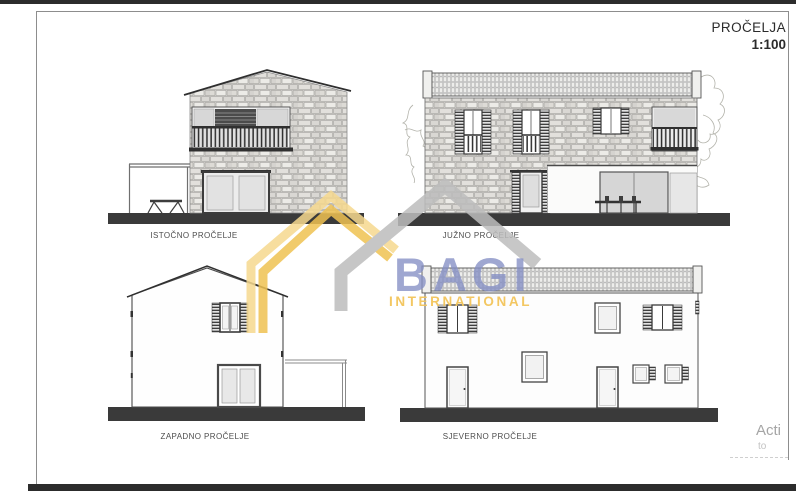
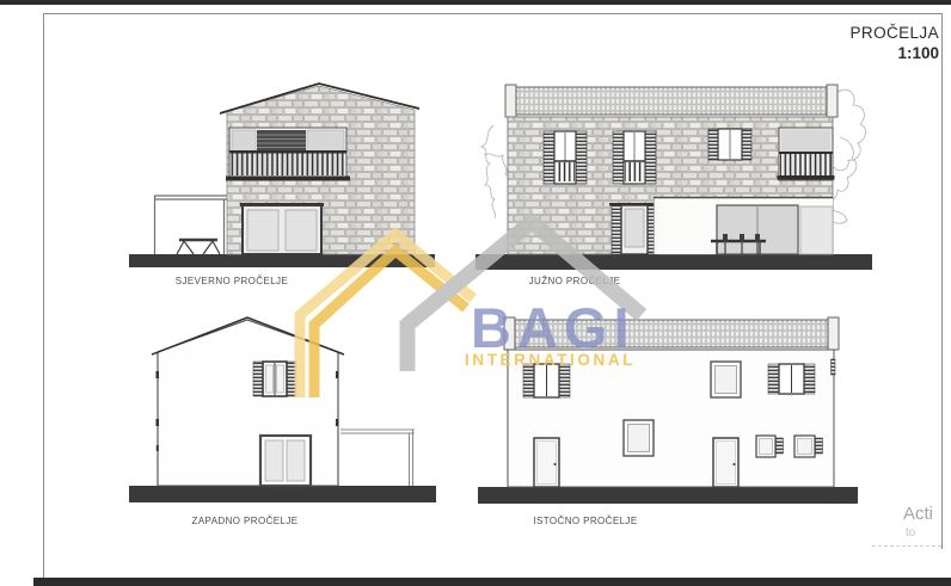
  PROČELJA
  1:100
- ISTOČNO PROČELJE
+ SJEVERNO PROČELJE
  JUŽNO PROČELJE
  ZAPADNO PROČELJE
- SJEVERNO PROČELJE
+ ISTOČNO PROČELJE
  BAGI
  INTERNATIONAL
  Acti
  to
